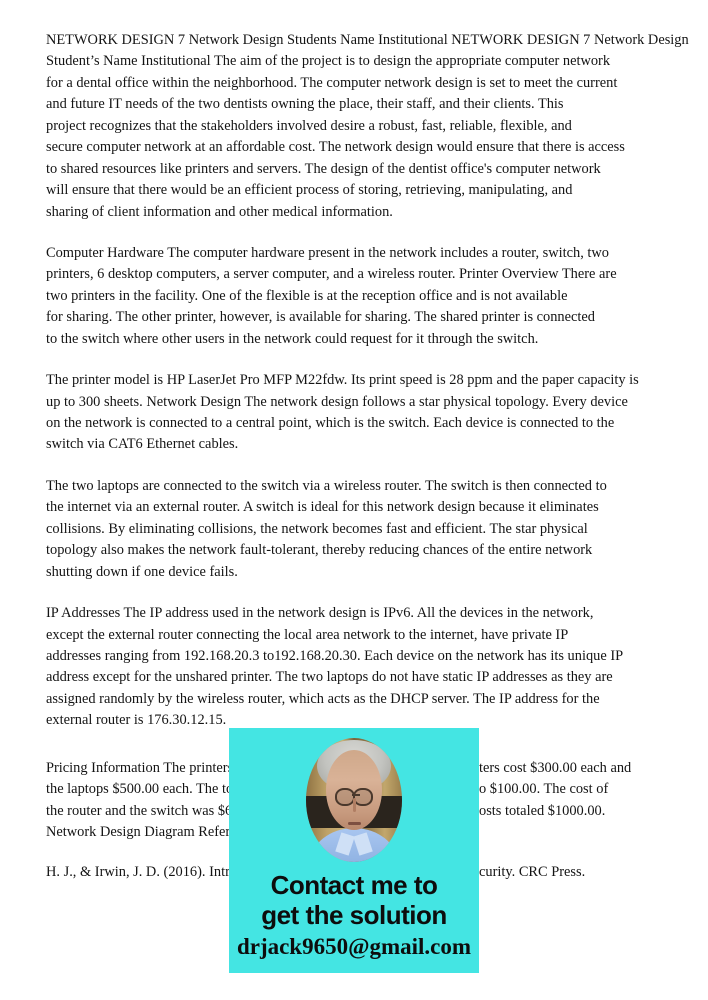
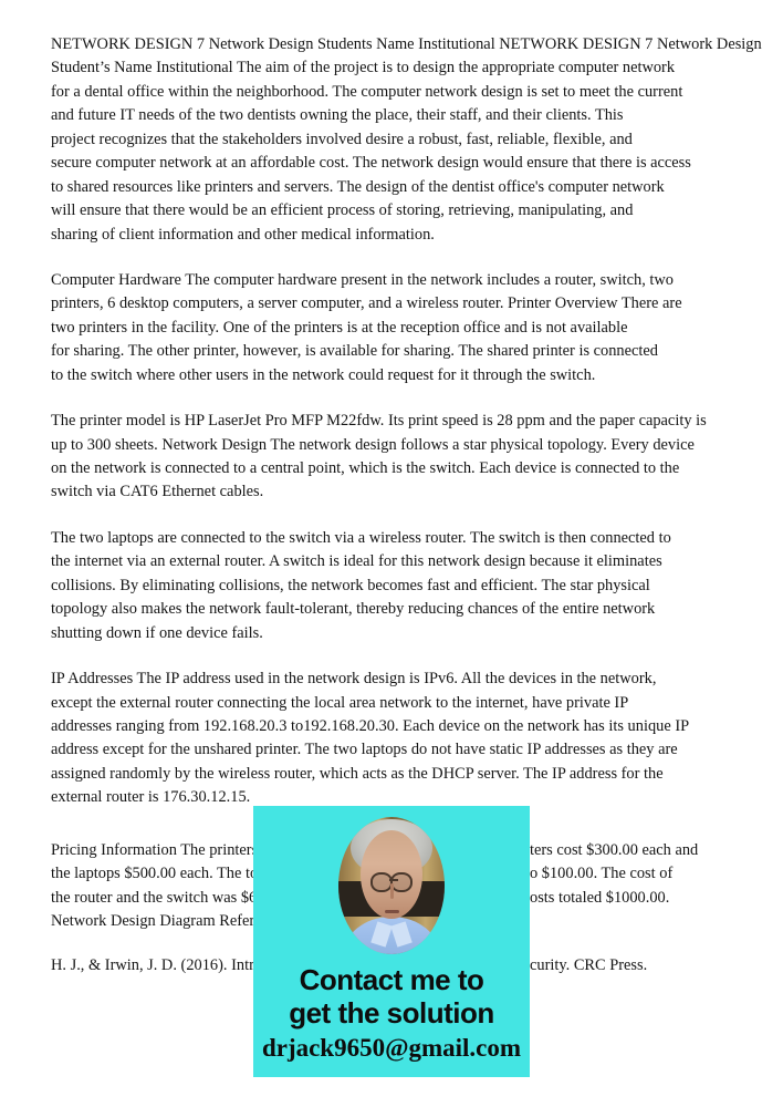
  NETWORK DESIGN 7 Network Design Students Name Institutional NETWORK DESIGN 7 Network Design
  Student’s Name Institutional The aim of the project is to design the appropriate computer network
  for a dental office within the neighborhood. The computer network design is set to meet the current
  and future IT needs of the two dentists owning the place, their staff, and their clients. This
  project recognizes that the stakeholders involved desire a robust, fast, reliable, flexible, and
  secure computer network at an affordable cost. The network design would ensure that there is access
  to shared resources like printers and servers. The design of the dentist office's computer network
  will ensure that there would be an efficient process of storing, retrieving, manipulating, and
  sharing of client information and other medical information.
  Computer Hardware The computer hardware present in the network includes a router, switch, two
  printers, 6 desktop computers, a server computer, and a wireless router. Printer Overview There are
- two printers in the facility. One of the flexible is at the reception office and is not available
+ two printers in the facility. One of the printers is at the reception office and is not available
  for sharing. The other printer, however, is available for sharing. The shared printer is connected
  to the switch where other users in the network could request for it through the switch.
  The printer model is HP LaserJet Pro MFP M22fdw. Its print speed is 28 ppm and the paper capacity is
  up to 300 sheets. Network Design The network design follows a star physical topology. Every device
  on the network is connected to a central point, which is the switch. Each device is connected to the
  switch via CAT6 Ethernet cables.
  The two laptops are connected to the switch via a wireless router. The switch is then connected to
  the internet via an external router. A switch is ideal for this network design because it eliminates
  collisions. By eliminating collisions, the network becomes fast and efficient. The star physical
  topology also makes the network fault-tolerant, thereby reducing chances of the entire network
  shutting down if one device fails.
  IP Addresses The IP address used in the network design is IPv6. All the devices in the network,
  except the external router connecting the local area network to the internet, have private IP
  addresses ranging from 192.168.20.3 to192.168.20.30. Each device on the network has its unique IP
  address except for the unshared printer. The two laptops do not have static IP addresses as they are
  assigned randomly by the wireless router, which acts as the DHCP server. The IP address for the
  external router is 176.30.12.15.
  Pricing Information The printer
  ters cost $300.00 each and
  the laptops $500.00 each. The t
  o $100.00. The cost of
  the router and the switch was $
  osts totaled $1000.00.
  Network Design Diagram Refer
  H. J., & Irwin, J. D. (2016). Intr
  curity. CRC Press.
  Contact me to
  get the solution
  drjack9650@gmail.com
